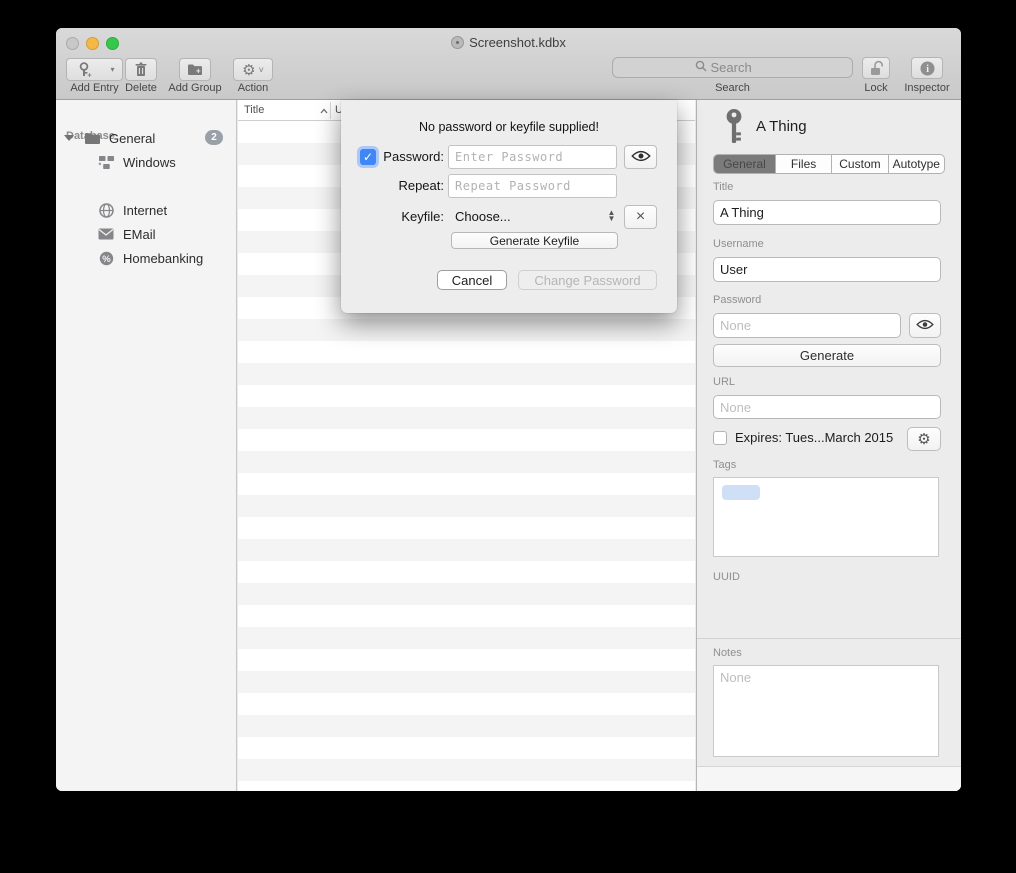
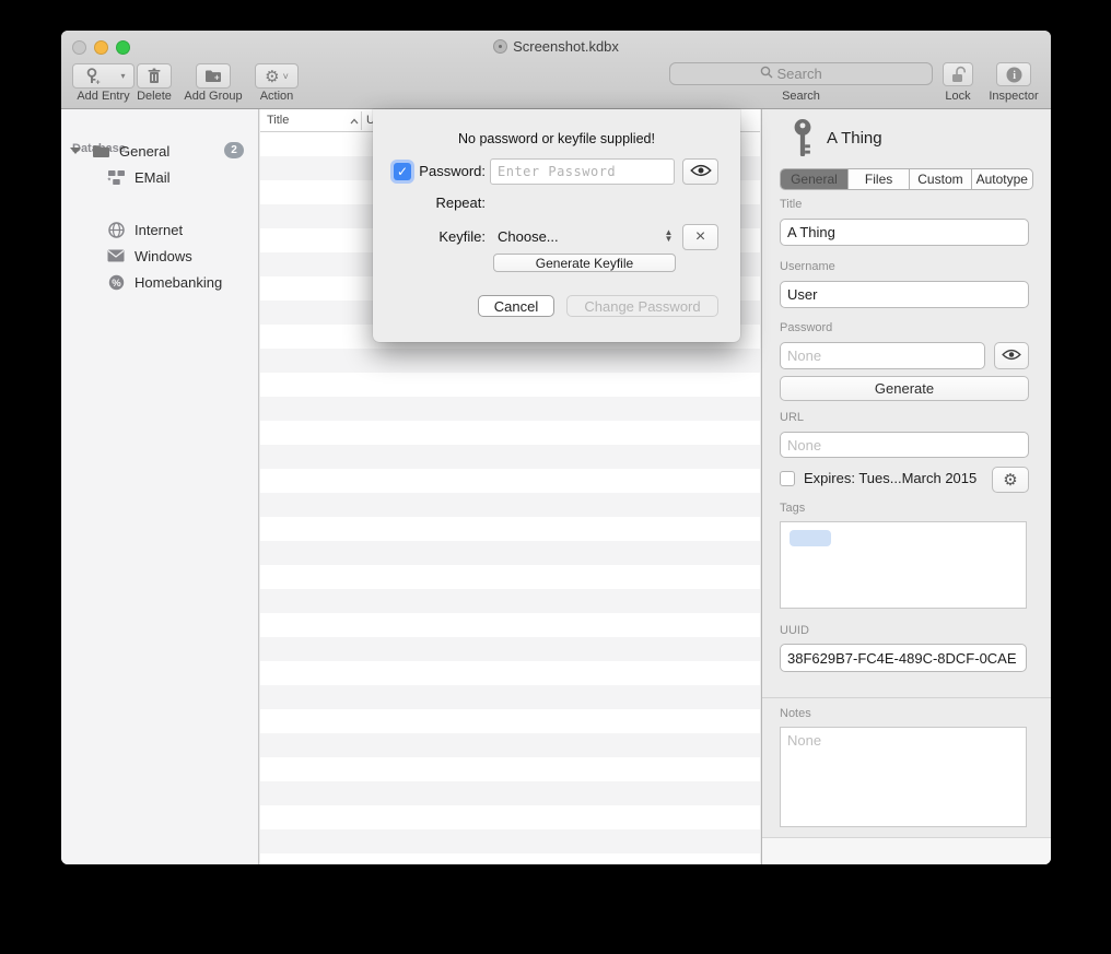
  Screenshot.kdbx
  ▾
  Add Entry
  Delete
  +
  Add Group
  ⚙
  ˅
  Action
  Search
  Search
  Lock
  i
  Inspector
  Datase
  General
  2
- Windows
+ EMail
  Internet
- EMail
+ Windows
  %
  Homebanking
  Title
  U
  A Thing
  General
  Files
  Custom
  Autotype
  Title
  A Thing
  Username
  User
  Password
  None
  Generate
  URL
  None
  Expires: Tues...March 2015
  ⚙
  Tags
  UUID
+ 38F629B7-FC4E-489C-8DCF-0CAE
  Notes
  None
  No password or keyfile supplied!
  ✓
  Password:
  Enter Password
  Repeat:
- Repeat Password
  Keyfile:
  Choose...
  ▲
  ▼
  ×
  Generate Keyfile
  Cancel
  Change Password
